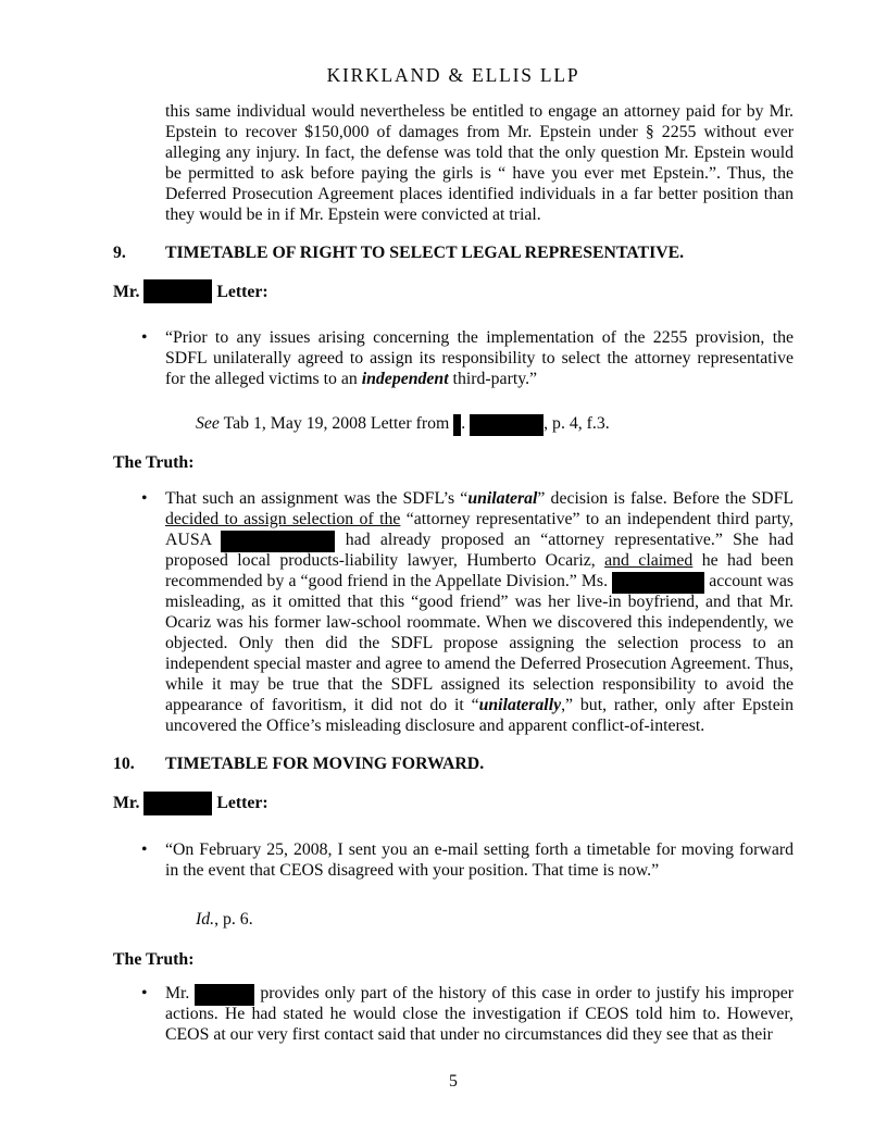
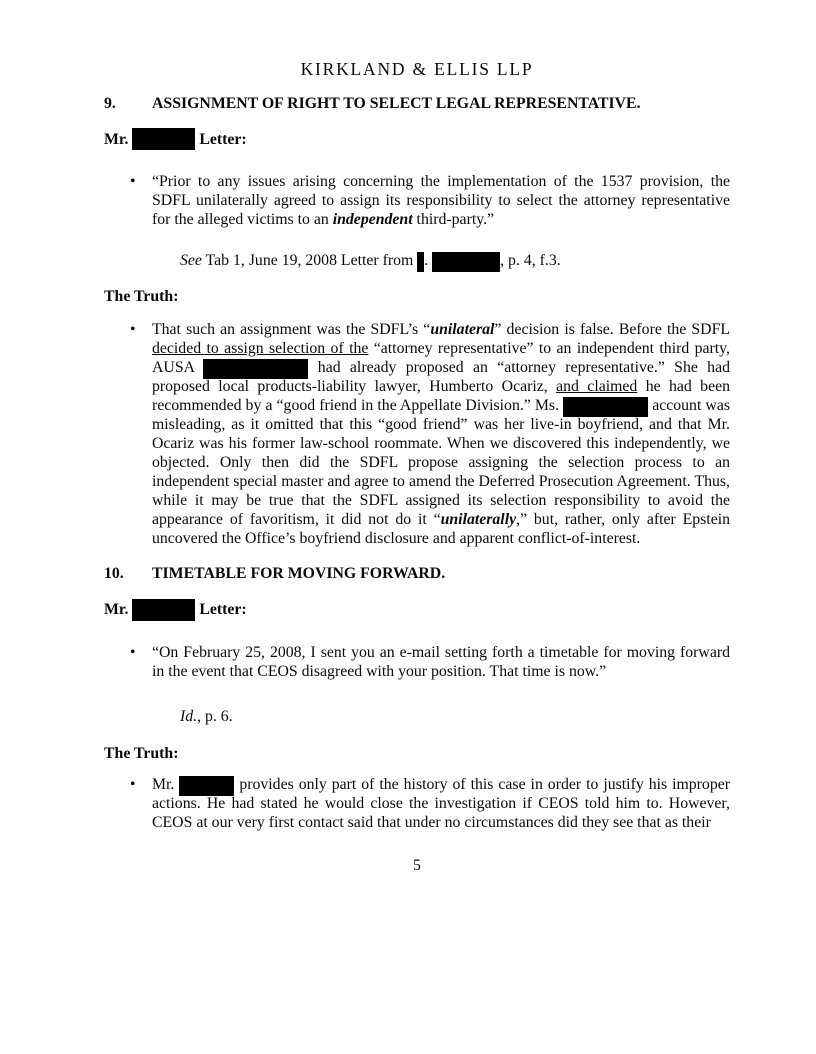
  KIRKLAND & ELLIS LLP
- this same individual would nevertheless be entitled to engage an attorney paid for by Mr. Epstein to recover $150,000 of damages from Mr. Epstein under § 2255 without ever alleging any injury. In fact, the defense was told that the only question Mr. Epstein would be permitted to ask before paying the girls is “ have you ever met Epstein.”. Thus, the Deferred Prosecution Agreement places identified individuals in a far better position than they would be in if Mr. Epstein were convicted at trial.
- 9. TIMETABLE OF RIGHT TO SELECT LEGAL REPRESENTATIVE.
+ 9. ASSIGNMENT OF RIGHT TO SELECT LEGAL REPRESENTATIVE.
  Mr. Letter:
  •
- “Prior to any issues arising concerning the implementation of the 2255 provision, the SDFL unilaterally agreed to assign its responsibility to select the attorney representative for the alleged victims to an independent third-party.”
+ “Prior to any issues arising concerning the implementation of the 1537 provision, the SDFL unilaterally agreed to assign its responsibility to select the attorney representative for the alleged victims to an independent third-party.”
- See Tab 1, May 19, 2008 Letter from . , p. 4, f.3.
+ See Tab 1, June 19, 2008 Letter from . , p. 4, f.3.
  The Truth:
  •
- That such an assignment was the SDFL’s “unilateral” decision is false. Before the SDFL decided to assign selection of the “attorney representative” to an independent third party, AUSA had already proposed an “attorney representative.” She had proposed local products-liability lawyer, Humberto Ocariz, and claimed he had been recommended by a “good friend in the Appellate Division.” Ms. account was misleading, as it omitted that this “good friend” was her live-in boyfriend, and that Mr. Ocariz was his former law-school roommate. When we discovered this independently, we objected. Only then did the SDFL propose assigning the selection process to an independent special master and agree to amend the Deferred Prosecution Agreement. Thus, while it may be true that the SDFL assigned its selection responsibility to avoid the appearance of favoritism, it did not do it “unilaterally,” but, rather, only after Epstein uncovered the Office’s misleading disclosure and apparent conflict-of-interest.
+ That such an assignment was the SDFL’s “unilateral” decision is false. Before the SDFL decided to assign selection of the “attorney representative” to an independent third party, AUSA had already proposed an “attorney representative.” She had proposed local products-liability lawyer, Humberto Ocariz, and claimed he had been recommended by a “good friend in the Appellate Division.” Ms. account was misleading, as it omitted that this “good friend” was her live-in boyfriend, and that Mr. Ocariz was his former law-school roommate. When we discovered this independently, we objected. Only then did the SDFL propose assigning the selection process to an independent special master and agree to amend the Deferred Prosecution Agreement. Thus, while it may be true that the SDFL assigned its selection responsibility to avoid the appearance of favoritism, it did not do it “unilaterally,” but, rather, only after Epstein uncovered the Office’s boyfriend disclosure and apparent conflict-of-interest.
  10. TIMETABLE FOR MOVING FORWARD.
  Mr. Letter:
  •
  “On February 25, 2008, I sent you an e-mail setting forth a timetable for moving forward in the event that CEOS disagreed with your position. That time is now.”
  Id., p. 6.
  The Truth:
  •
  Mr. provides only part of the history of this case in order to justify his improper actions. He had stated he would close the investigation if CEOS told him to. However, CEOS at our very first contact said that under no circumstances did they see that as their
  5
